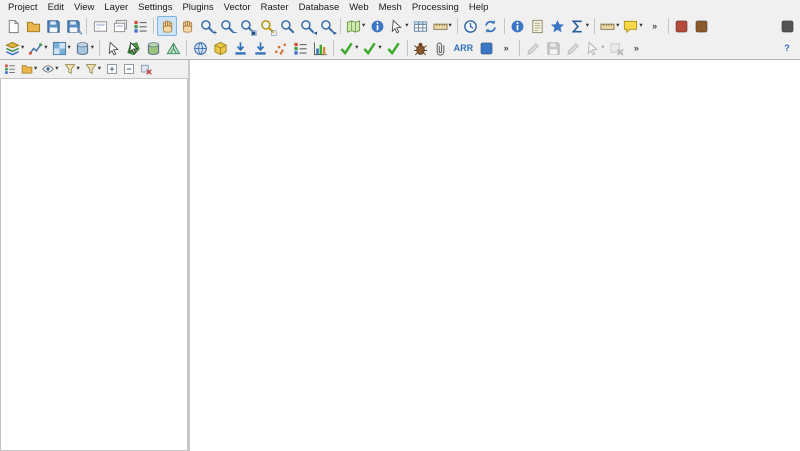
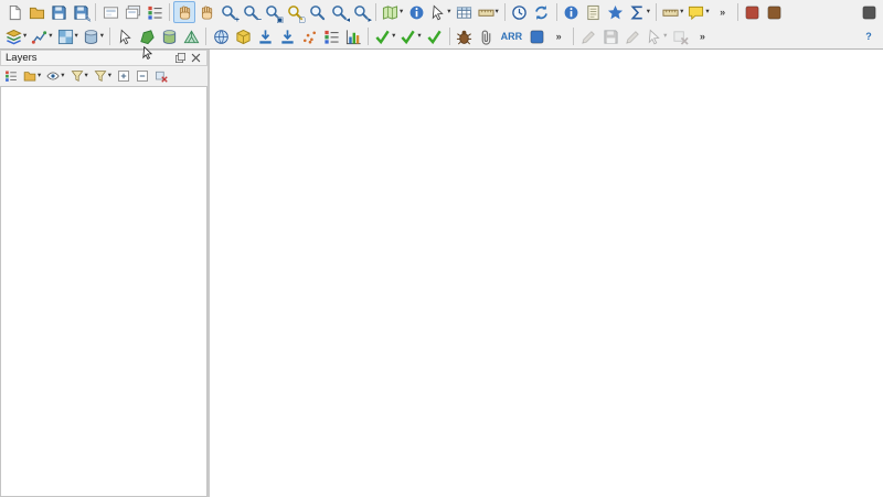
- Project
- Edit
- View
- Layer
- Settings
- Plugins
- Vector
- Raster
- Database
- Web
- Mesh
- Processing
- Help
  »
  ARR
  »
  »
  ?
+ Layers
